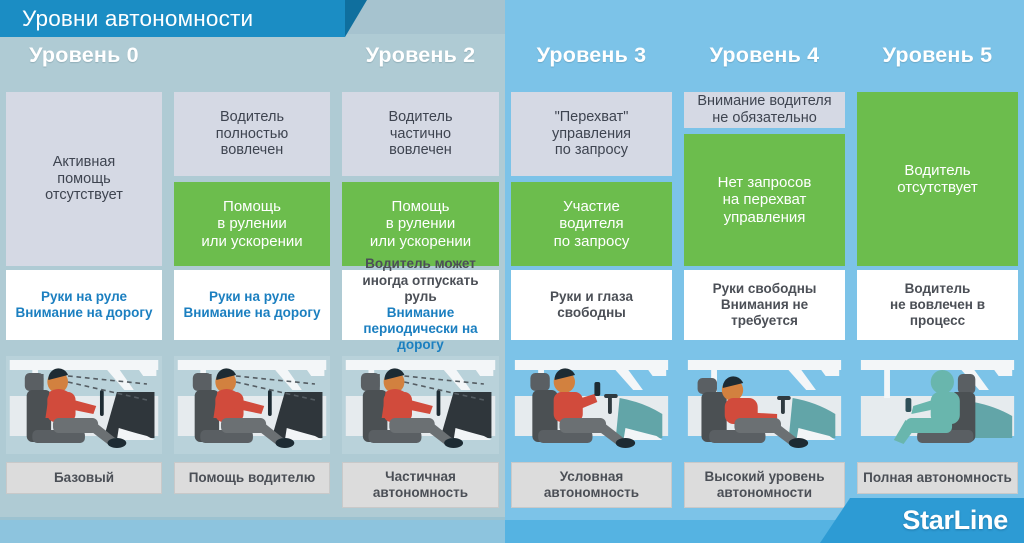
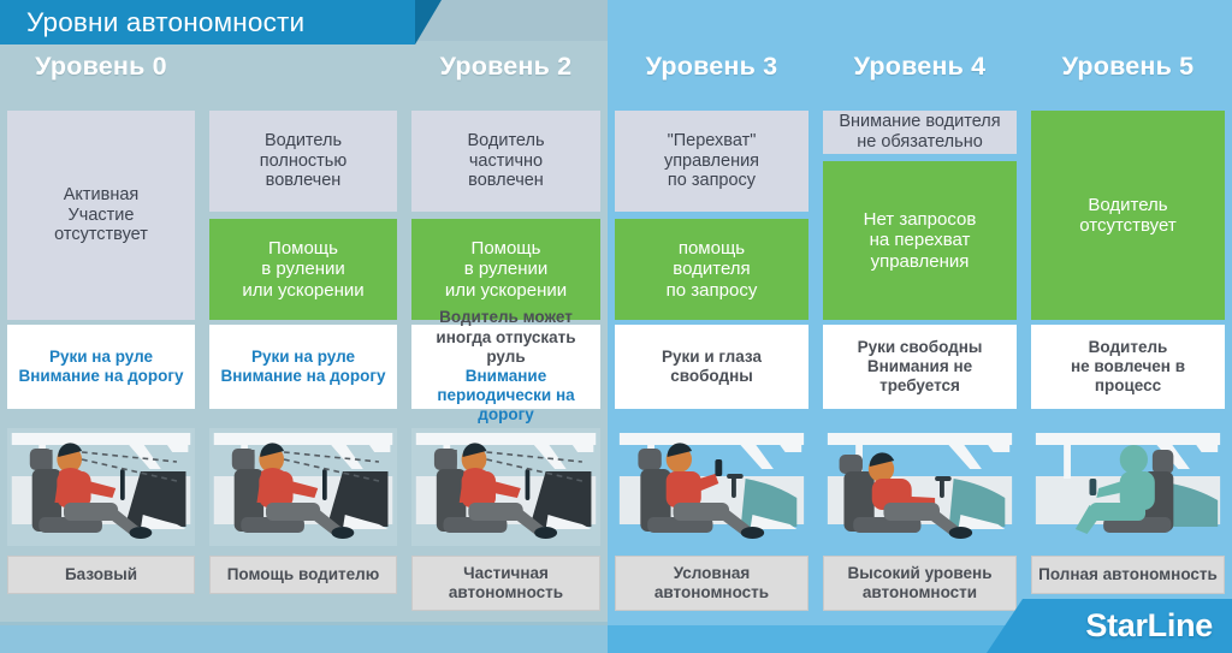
  Уровни автономности
  Уровень 0
  Активная
- помощь
+ Участие
  отсутствует
  Руки на руле
  Внимание на дорогу
  Базовый
  Водитель
  полностью
  вовлечен
  Помощь
  в рулении
  или ускорении
  Руки на руле
  Внимание на дорогу
  Помощь водителю
  Уровень 2
  Водитель
  частично
  вовлечен
  Помощь
  в рулении
  или ускорении
  Водитель может
  иногда отпускать руль
  Внимание
  периодически на дорогу
  Частичная
  автономность
  Уровень 3
  "Перехват"
  управления
  по запросу
- Участие
+ помощь
  водителя
  по запросу
  Руки и глаза
  свободны
  Условная
  автономность
  Уровень 4
  Внимание водителя
  не обязательно
  Нет запросов
  на перехват
  управления
  Руки свободны
  Внимания не требуется
  Высокий уровень
  автономности
  Уровень 5
  Водитель
  отсутствует
  Водитель
  не вовлечен в процесс
  Полная автономность
  StarLine
